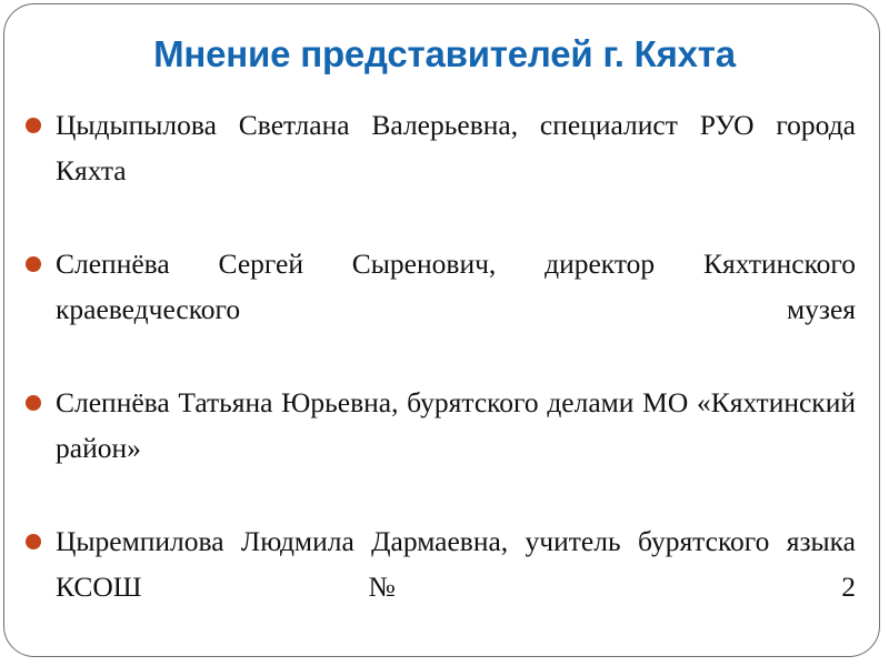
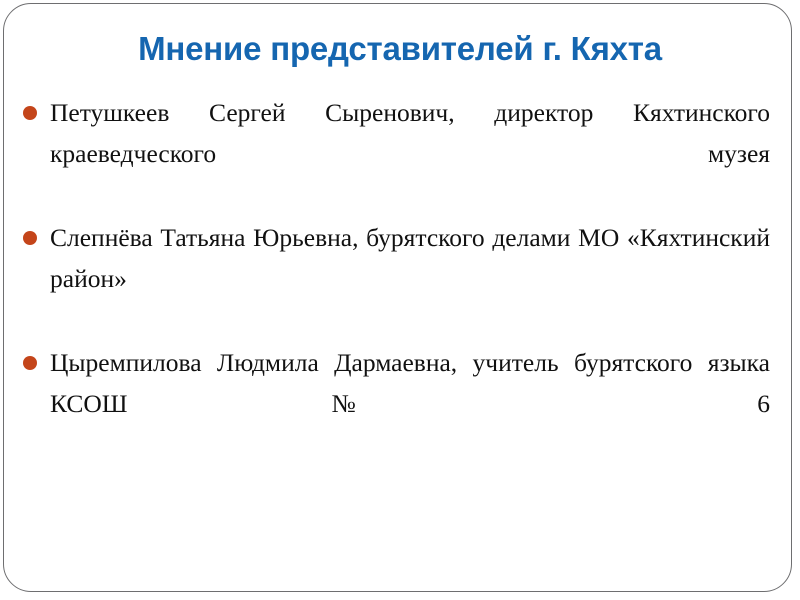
  Мнение представителей г. Кяхта
- Цыдыпылова Светлана Валерьевна, специалист РУО города Кяхта
- Слепнёва Сергей Сыренович, директор Кяхтинского краеведческого музея
+ Петушкеев Сергей Сыренович, директор Кяхтинского краеведческого музея
  Слепнёва Татьяна Юрьевна, бурятского делами МО «Кяхтинский район»
- Цыремпилова Людмила Дармаевна, учитель бурятского языка КСОШ № 2
+ Цыремпилова Людмила Дармаевна, учитель бурятского языка КСОШ № 6
